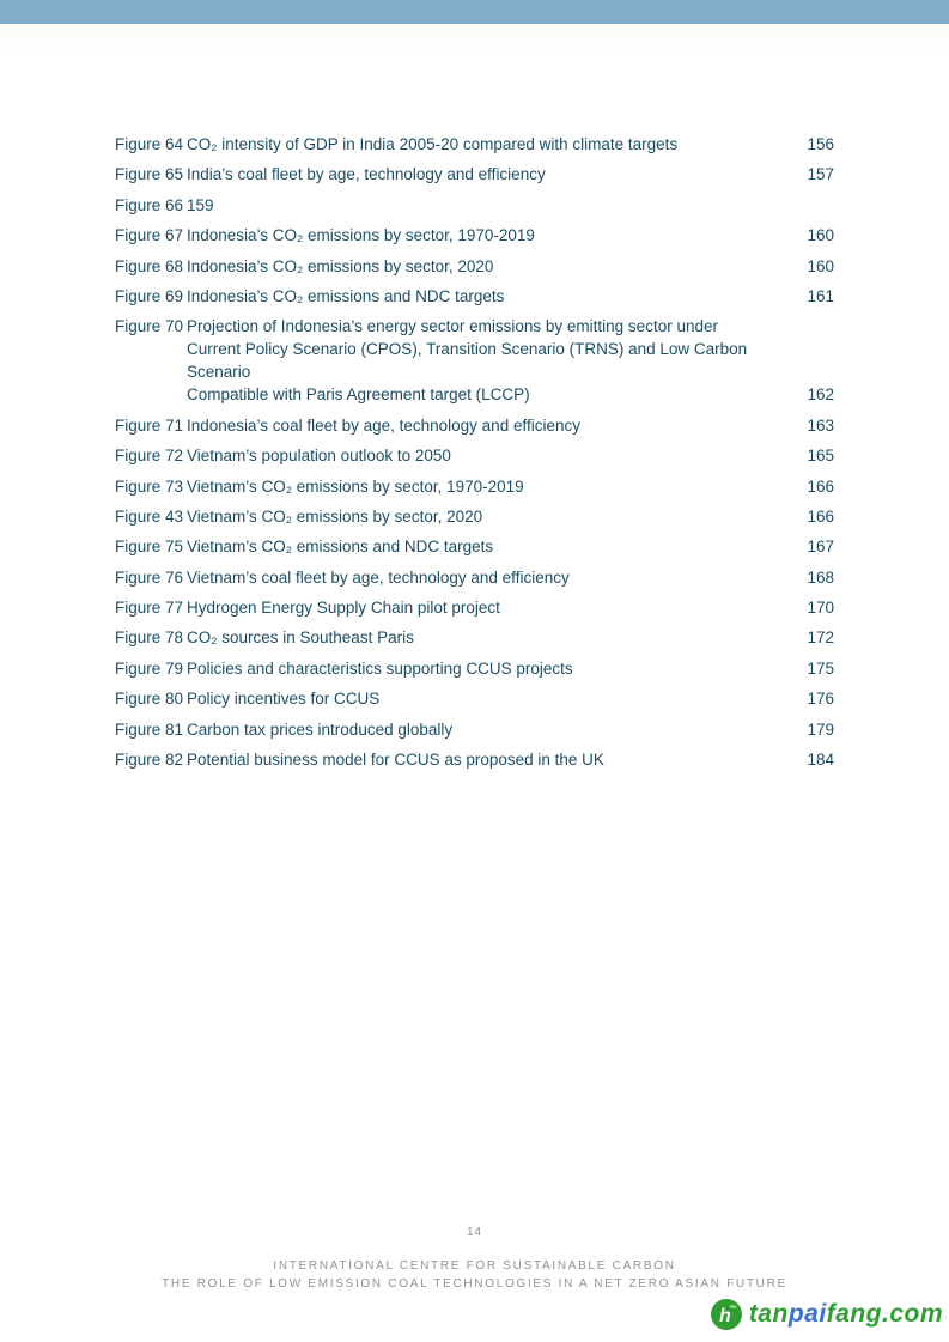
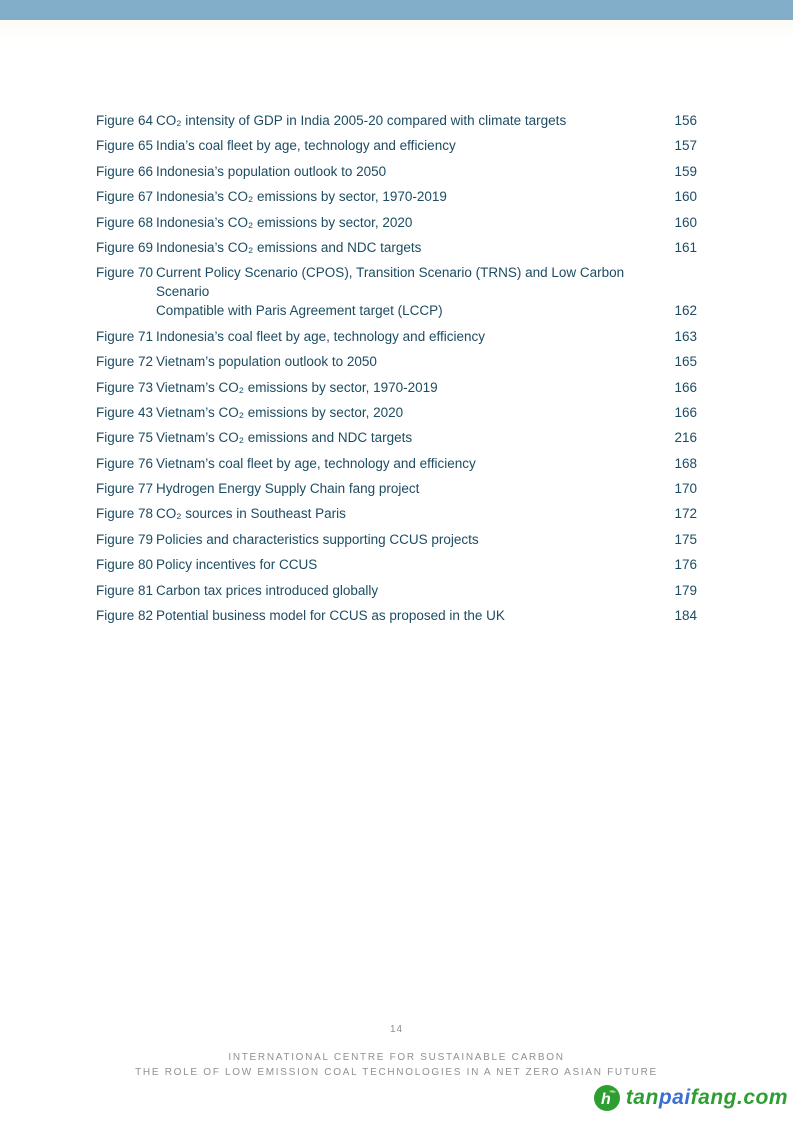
  Figure 64
  CO₂ intensity of GDP in India 2005-20 compared with climate targets
  156
  Figure 65
  India’s coal fleet by age, technology and efficiency
  157
  Figure 66
+ Indonesia’s population outlook to 2050
  159
  Figure 67
  Indonesia’s CO₂ emissions by sector, 1970-2019
  160
  Figure 68
  Indonesia’s CO₂ emissions by sector, 2020
  160
  Figure 69
  Indonesia’s CO₂ emissions and NDC targets
  161
  Figure 70
- Projection of Indonesia’s energy sector emissions by emitting sector under
  Current Policy Scenario (CPOS), Transition Scenario (TRNS) and Low Carbon Scenario
  Compatible with Paris Agreement target (LCCP)
  162
  Figure 71
  Indonesia’s coal fleet by age, technology and efficiency
  163
  Figure 72
  Vietnam’s population outlook to 2050
  165
  Figure 73
  Vietnam’s CO₂ emissions by sector, 1970-2019
  166
  Figure 43
  Vietnam’s CO₂ emissions by sector, 2020
  166
  Figure 75
  Vietnam’s CO₂ emissions and NDC targets
- 167
+ 216
  Figure 76
  Vietnam’s coal fleet by age, technology and efficiency
  168
  Figure 77
- Hydrogen Energy Supply Chain pilot project
+ Hydrogen Energy Supply Chain fang project
  170
  Figure 78
  CO₂ sources in Southeast Paris
  172
  Figure 79
  Policies and characteristics supporting CCUS projects
  175
  Figure 80
  Policy incentives for CCUS
  176
  Figure 81
  Carbon tax prices introduced globally
  179
  Figure 82
  Potential business model for CCUS as proposed in the UK
  184
  14
  INTERNATIONAL CENTRE FOR SUSTAINABLE CARBON
  THE ROLE OF LOW EMISSION COAL TECHNOLOGIES IN A NET ZERO ASIAN FUTURE
  h
  tanpaifang.com
